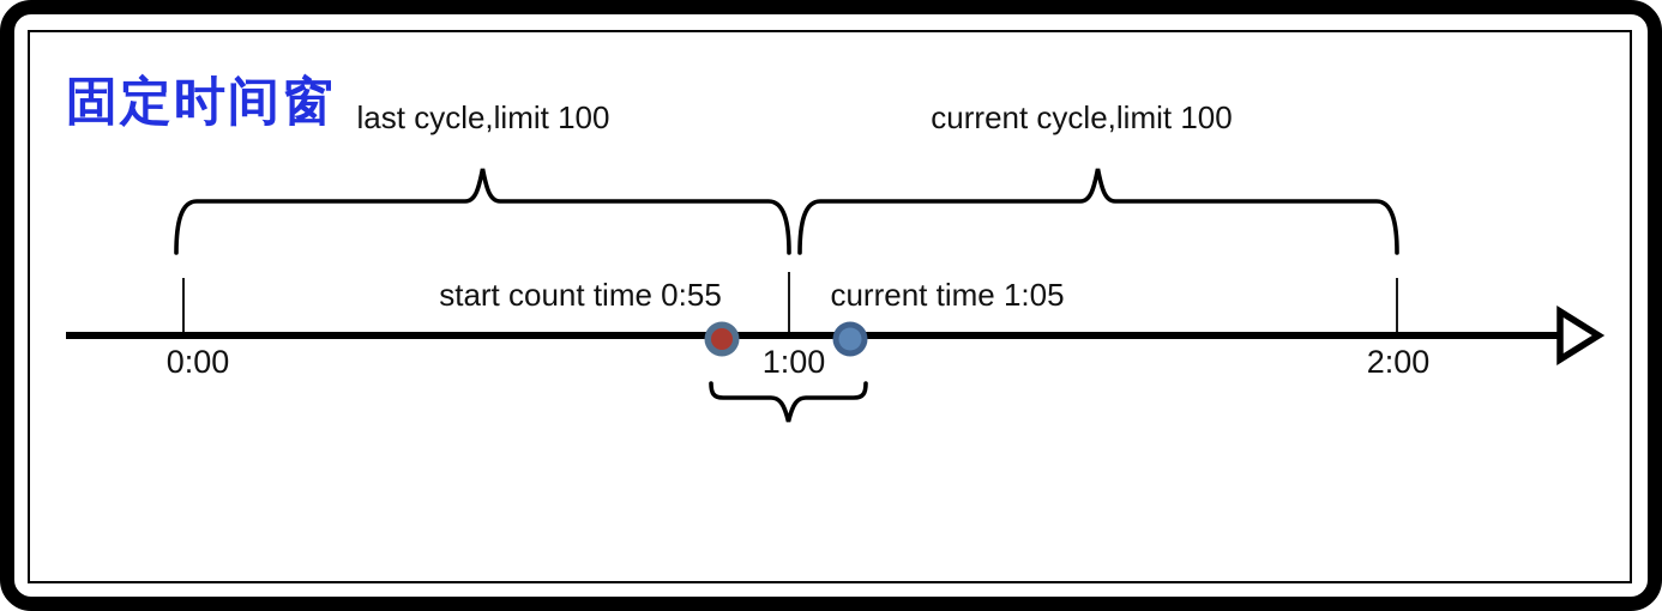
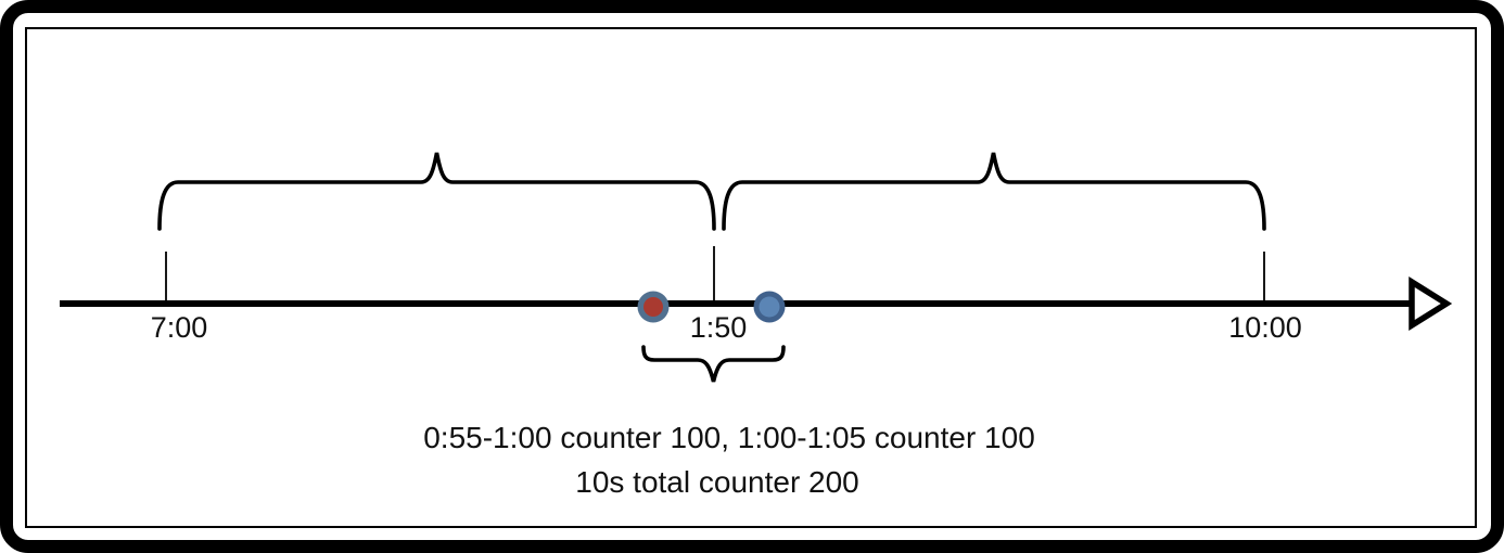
- 固定时间窗
- last cycle,limit 100
- current cycle,limit 100
- start count time 0:55
- current time 1:05
- 0:00
+ 7:00
- 1:00
+ 1:50
- 2:00
+ 10:00
+ 0:55-1:00 counter 100, 1:00-1:05 counter 100
+ 10s total counter 200
